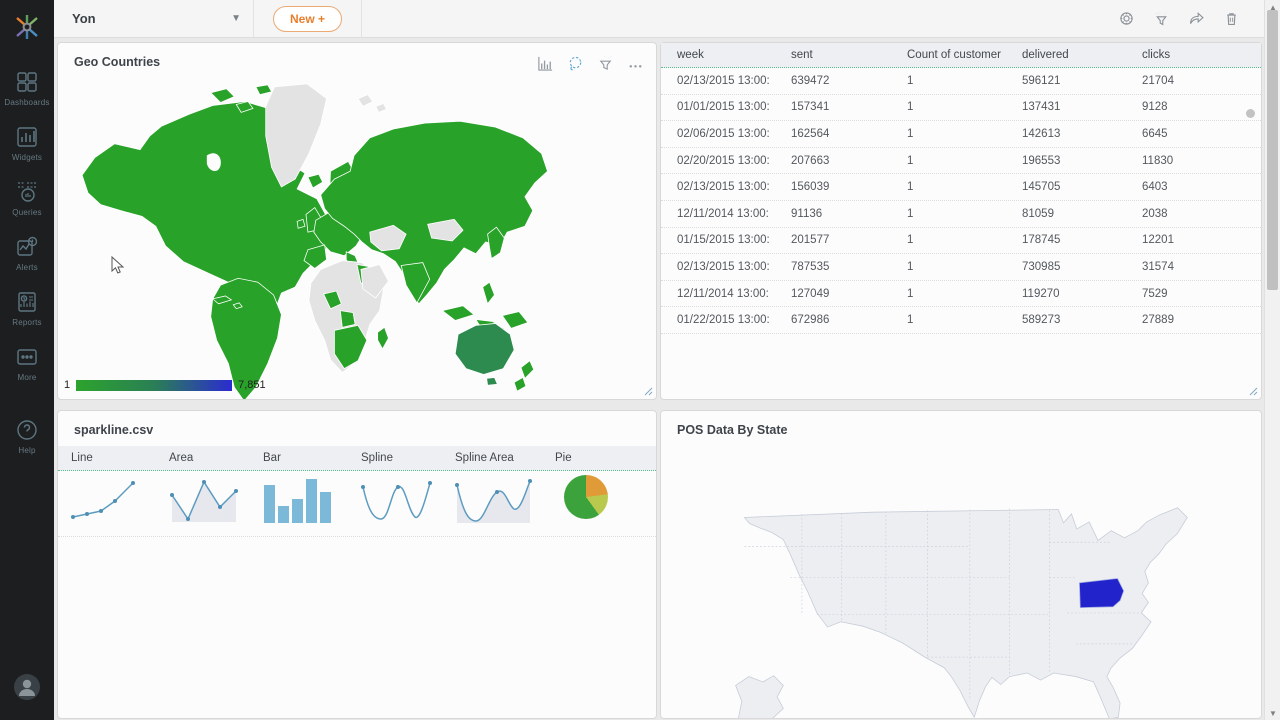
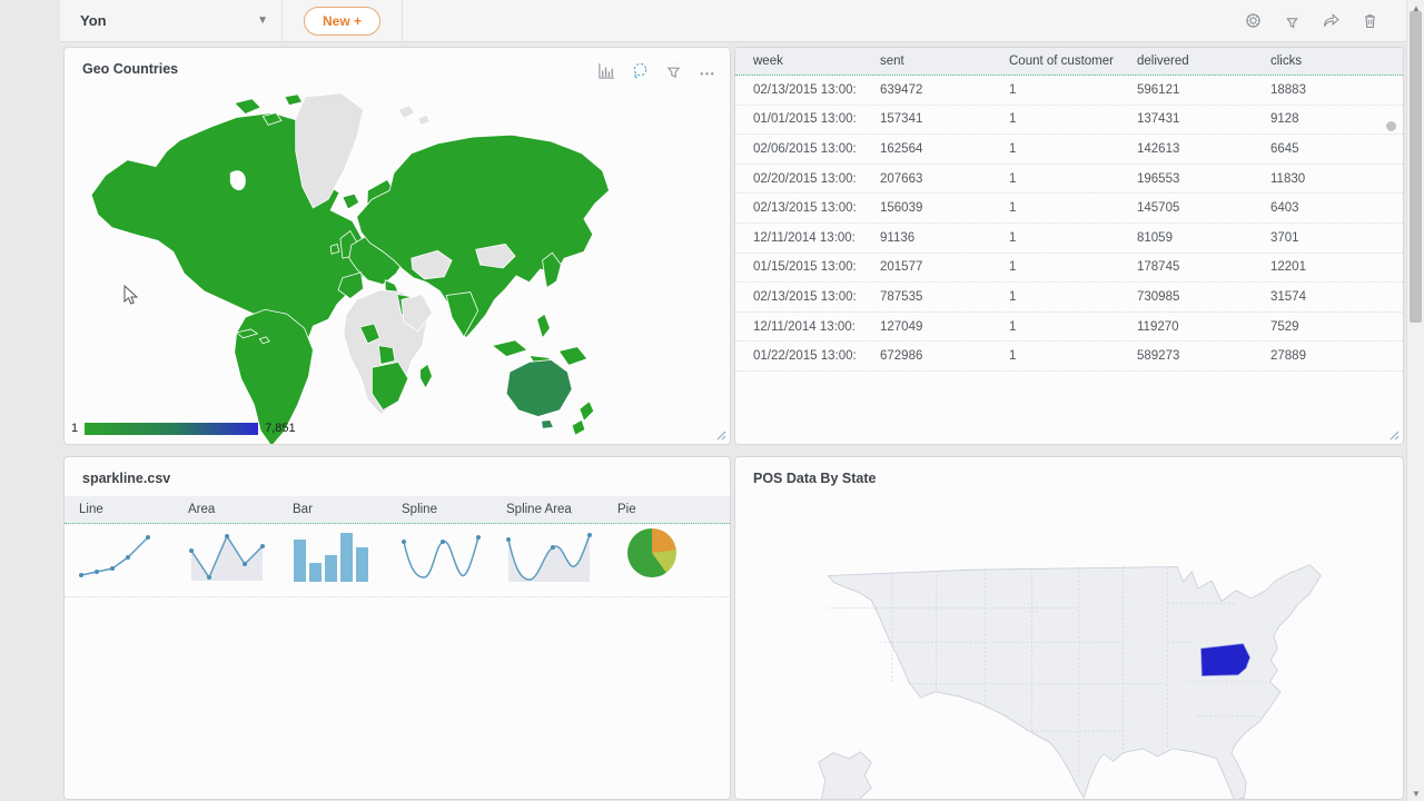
- Dashboards
- Widgets
- Queries
- Alerts
- Reports
- More
- Help
  Yon
  ▼
  New +
  Geo Countries
  1
  7,851
  week
  sent
  Count of customer
  delivered
  clicks
  02/13/2015 13:00:
  639472
  1
  596121
- 21704
+ 18883
  01/01/2015 13:00:
  157341
  1
  137431
  9128
  02/06/2015 13:00:
  162564
  1
  142613
  6645
  02/20/2015 13:00:
  207663
  1
  196553
  11830
  02/13/2015 13:00:
  156039
  1
  145705
  6403
  12/11/2014 13:00:
  91136
  1
  81059
- 2038
+ 3701
  01/15/2015 13:00:
  201577
  1
  178745
  12201
  02/13/2015 13:00:
  787535
  1
  730985
  31574
  12/11/2014 13:00:
  127049
  1
  119270
  7529
  01/22/2015 13:00:
  672986
  1
  589273
  27889
  sparkline.csv
  Line
  Area
  Bar
  Spline
  Spline Area
  Pie
  POS Data By State
  ▲
  ▼
